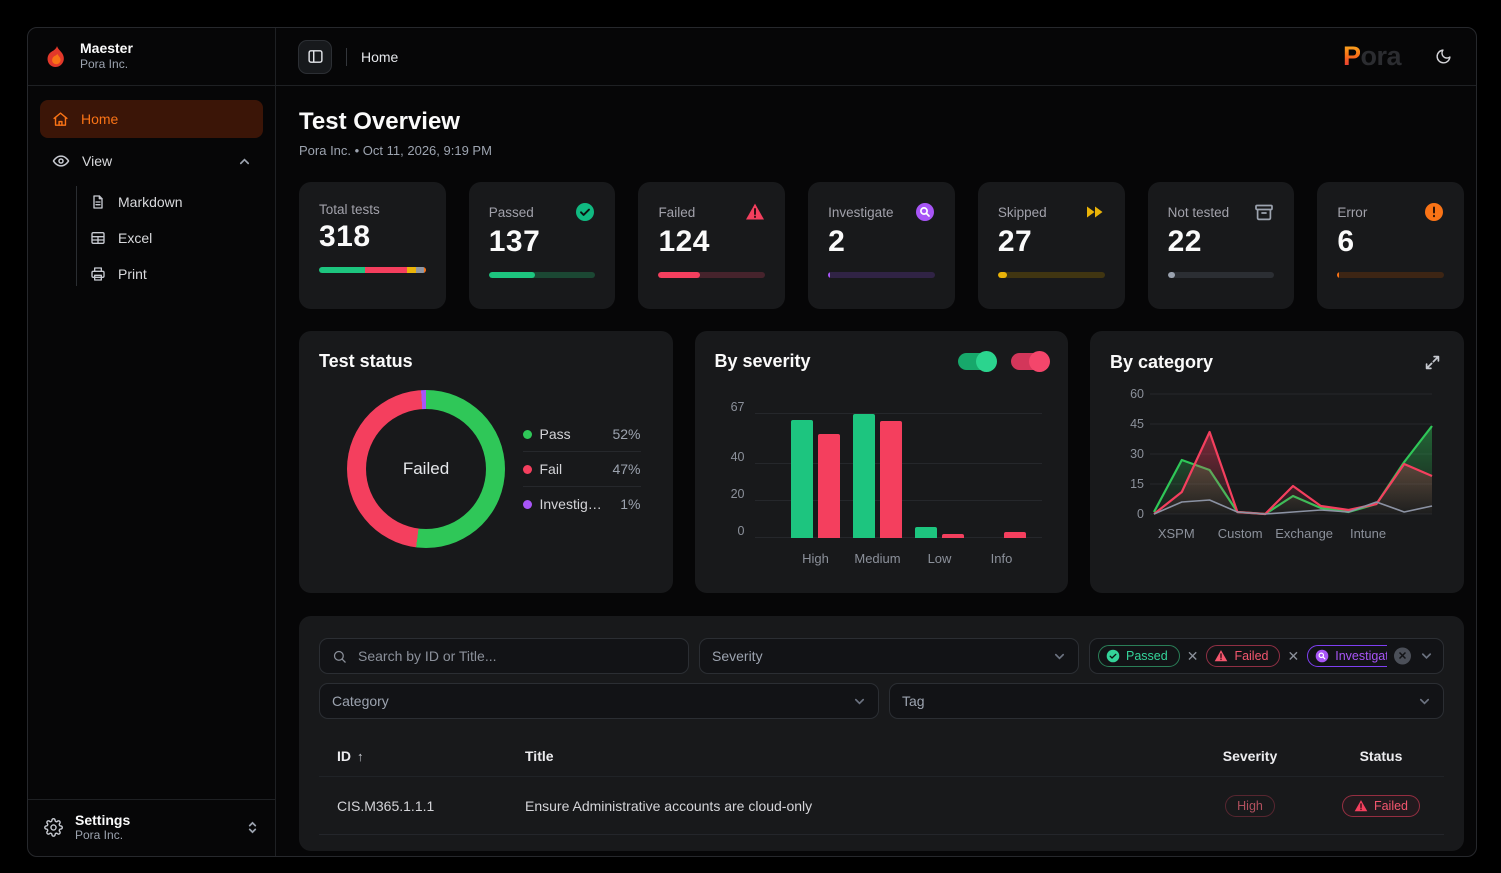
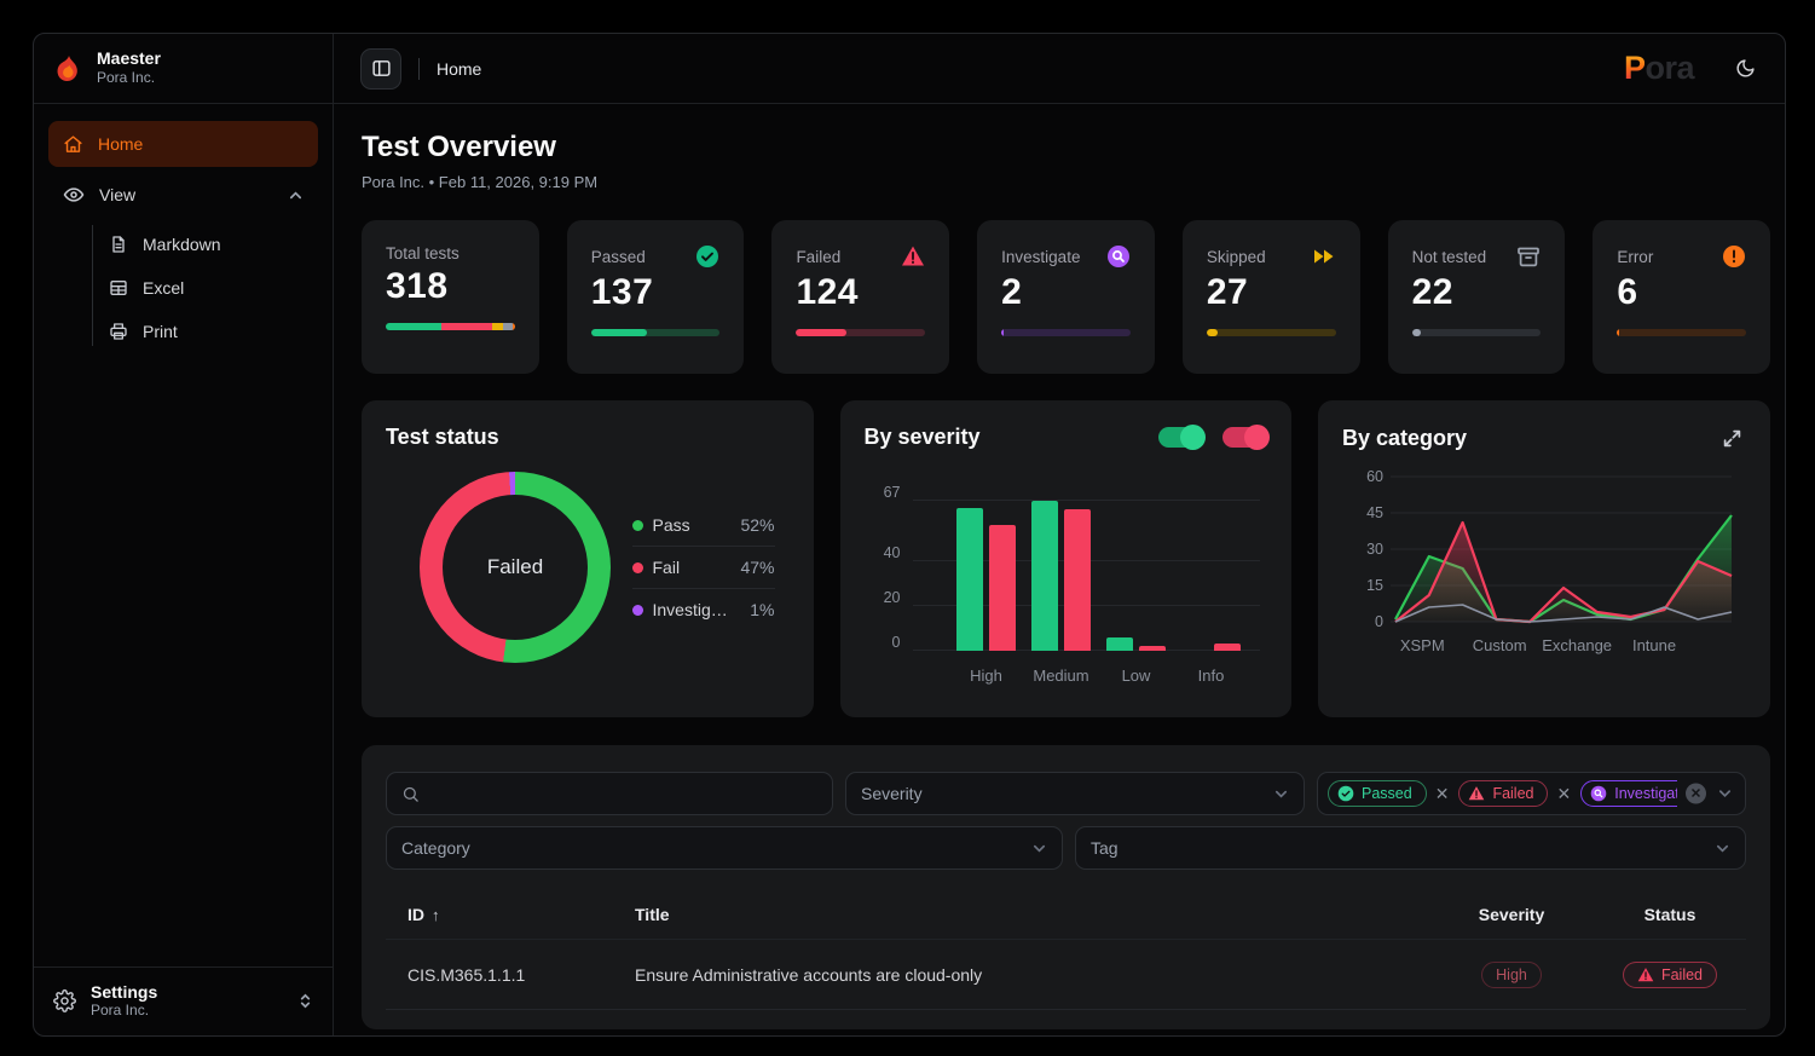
  Maester
  Pora Inc.
  Home
  View
  Markdown
  Excel
  Print
  Settings
  Pora Inc.
  Home
  P
  ora
  Test Overview
- Pora Inc. • Oct 11, 2026, 9:19 PM
+ Pora Inc. • Feb 11, 2026, 9:19 PM
  Total tests
  318
  Passed
  137
  Failed
  124
  Investigate
  2
  Skipped
  27
  Not tested
  22
  Error
  6
  Test status
  Failed
  Pass
  52%
  Fail
  47%
  Investigate
  1%
  By severity
  67
  40
  20
  0
  High
  Medium
  Low
  Info
  By category
  60
  45
  30
  15
  0
  XSPM
  Custom
  Exchange
  Intune
- Search by ID or Title...
  Severity
  Passed
  ✕
  Failed
  ✕
  Investigat
  ✕
  Category
  Tag
  ID ↑
  Title
  Severity
  Status
  CIS.M365.1.1.1
  Ensure Administrative accounts are cloud-only
  High
  Failed
